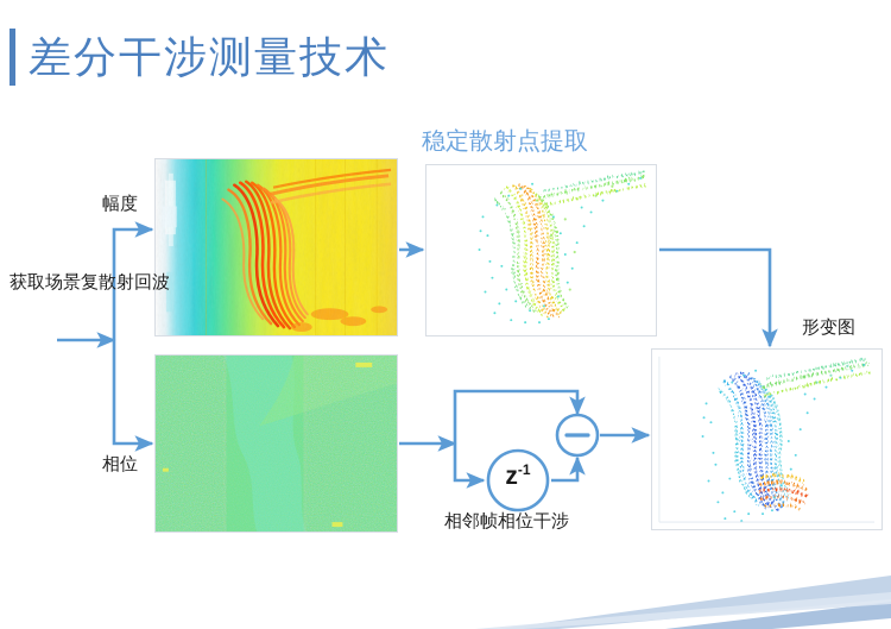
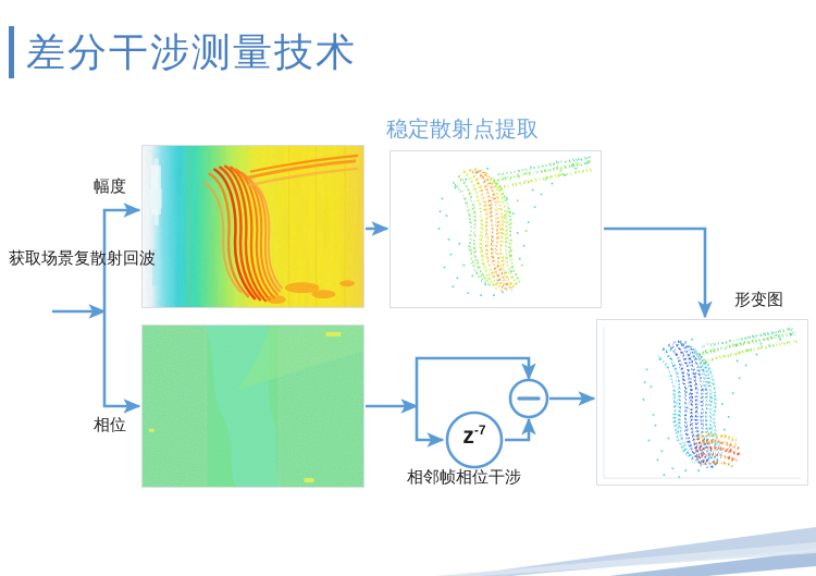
  差分干涉测量技术
- z-1
+ z-7
  获取场景复散射回波
  幅度
  相位
  稳定散射点提取
  形变图
  相邻帧相位干涉
